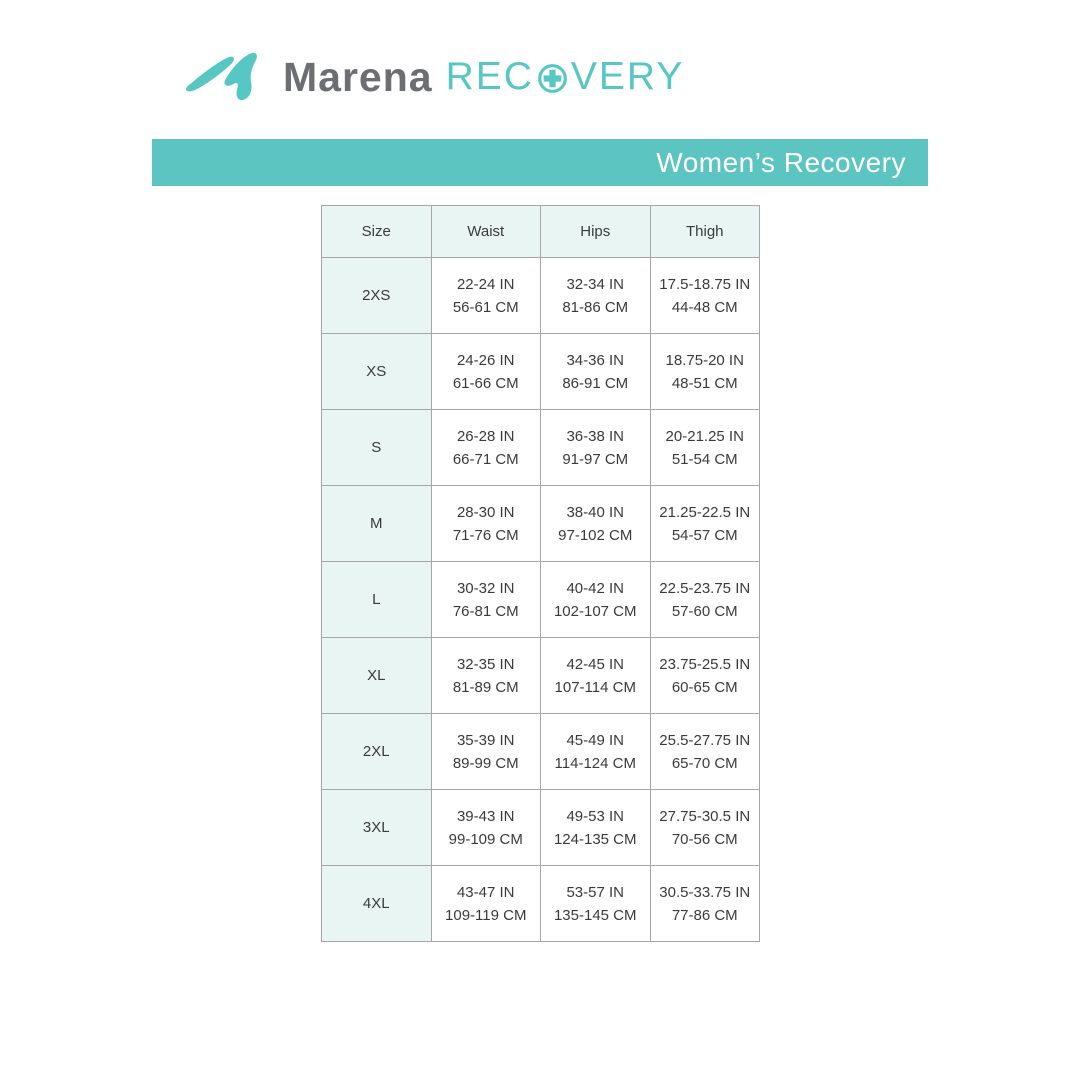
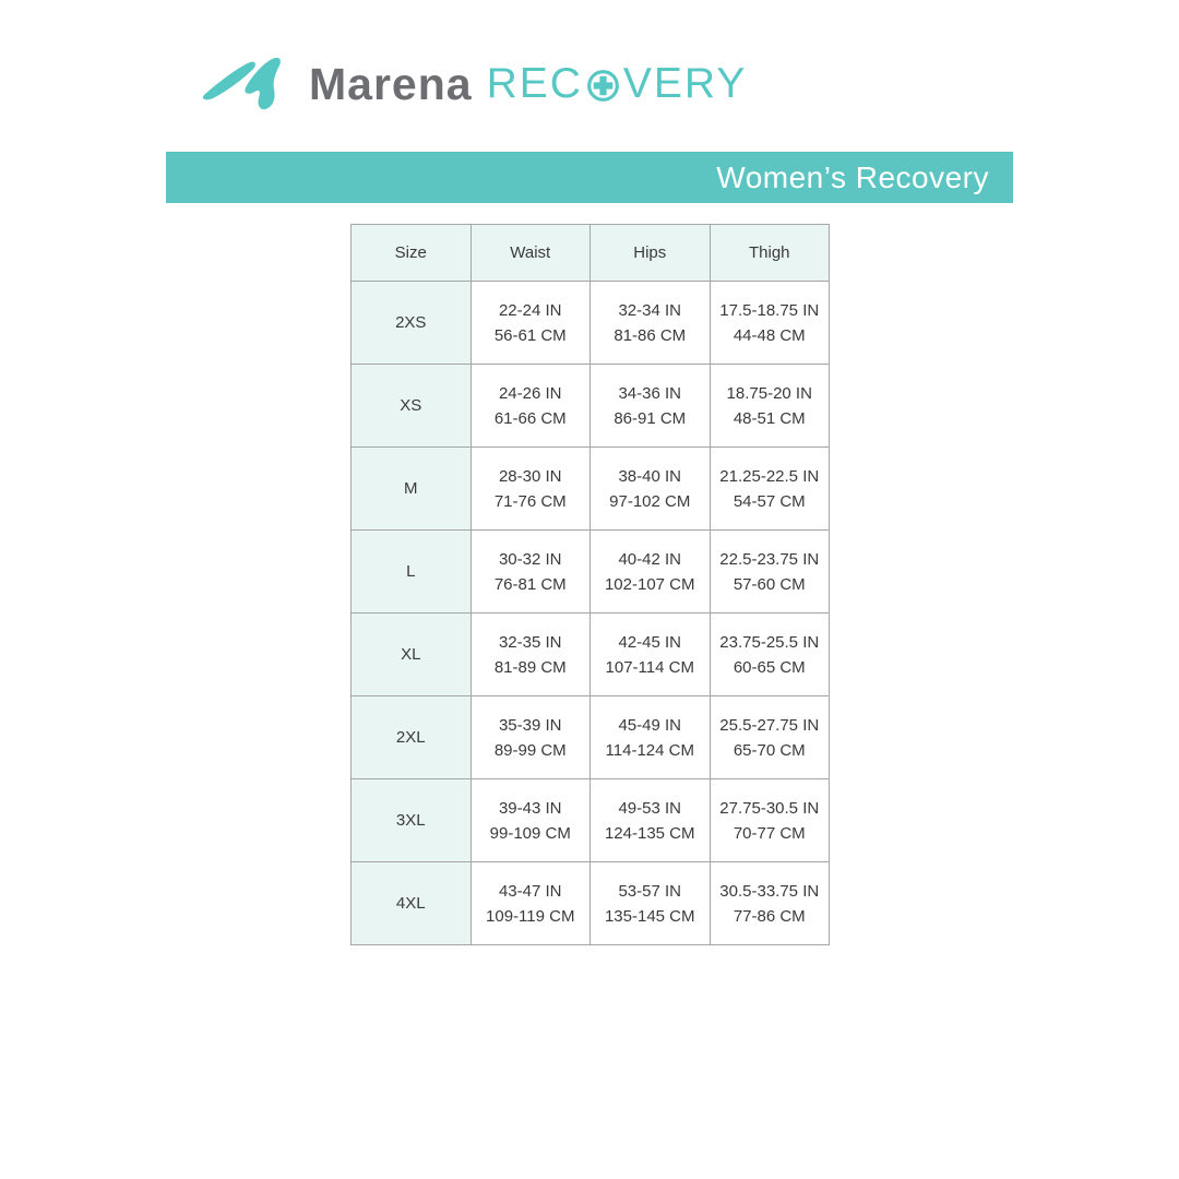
  Marena
  REC
  VERY
  Women’s Recovery
  Size	Waist	Hips	Thigh
  2XS	22-24 IN56-61 CM	32-34 IN81-86 CM	17.5-18.75 IN44-48 CM
  XS	24-26 IN61-66 CM	34-36 IN86-91 CM	18.75-20 IN48-51 CM
- S	26-28 IN66-71 CM	36-38 IN91-97 CM	20-21.25 IN51-54 CM
  M	28-30 IN71-76 CM	38-40 IN97-102 CM	21.25-22.5 IN54-57 CM
  L	30-32 IN76-81 CM	40-42 IN102-107 CM	22.5-23.75 IN57-60 CM
  XL	32-35 IN81-89 CM	42-45 IN107-114 CM	23.75-25.5 IN60-65 CM
  2XL	35-39 IN89-99 CM	45-49 IN114-124 CM	25.5-27.75 IN65-70 CM
- 3XL	39-43 IN99-109 CM	49-53 IN124-135 CM	27.75-30.5 IN70-56 CM
+ 3XL	39-43 IN99-109 CM	49-53 IN124-135 CM	27.75-30.5 IN70-77 CM
  4XL	43-47 IN109-119 CM	53-57 IN135-145 CM	30.5-33.75 IN77-86 CM
